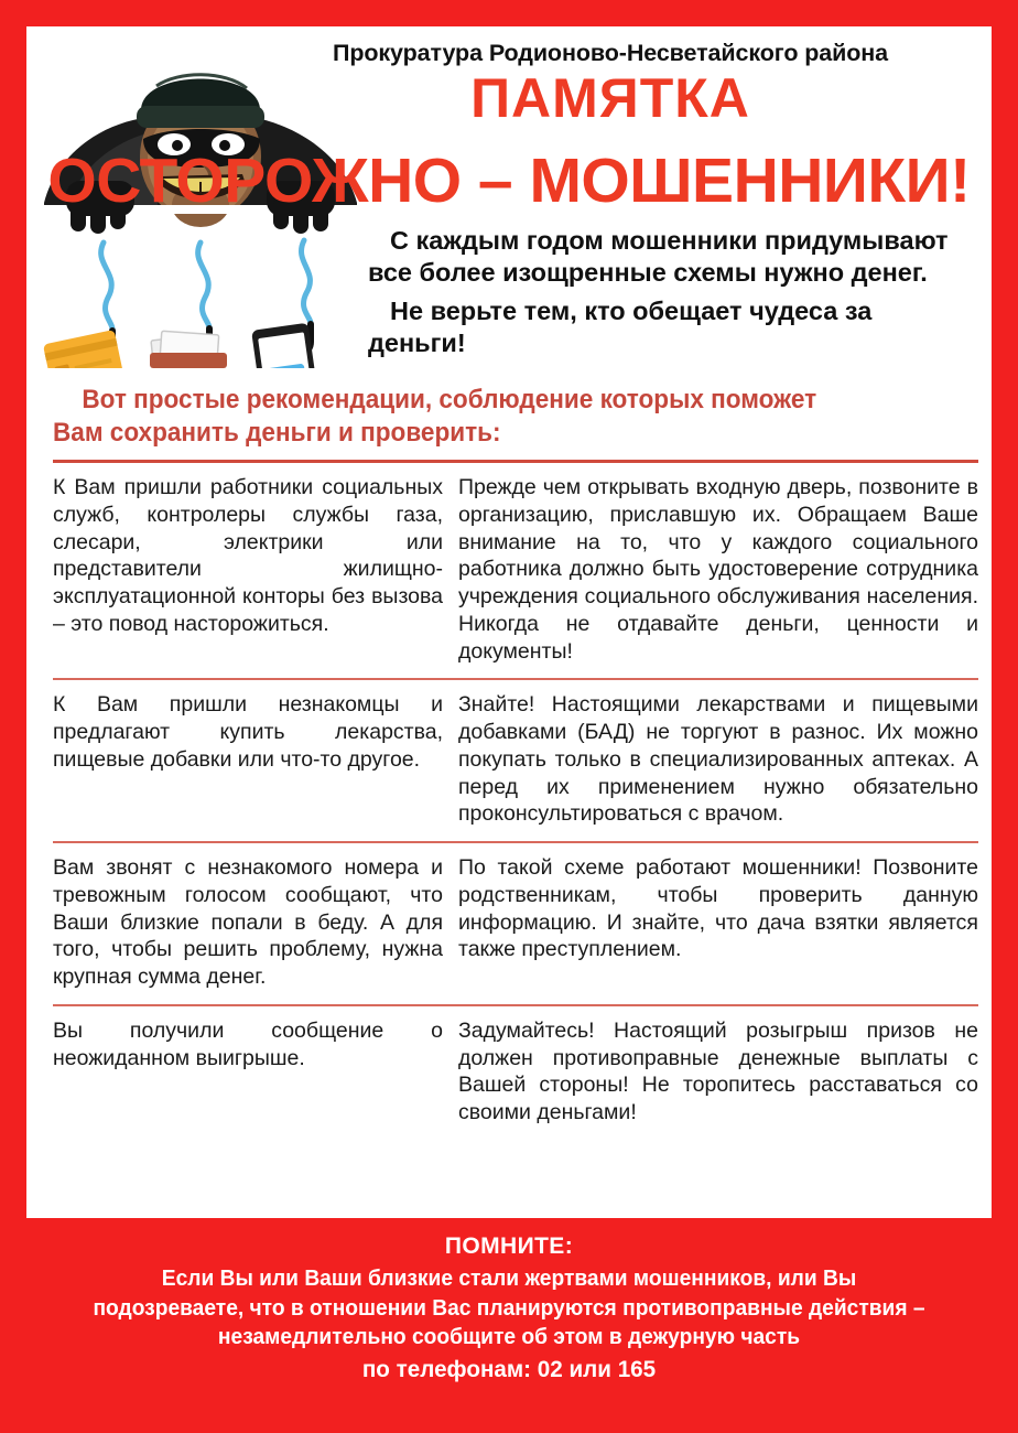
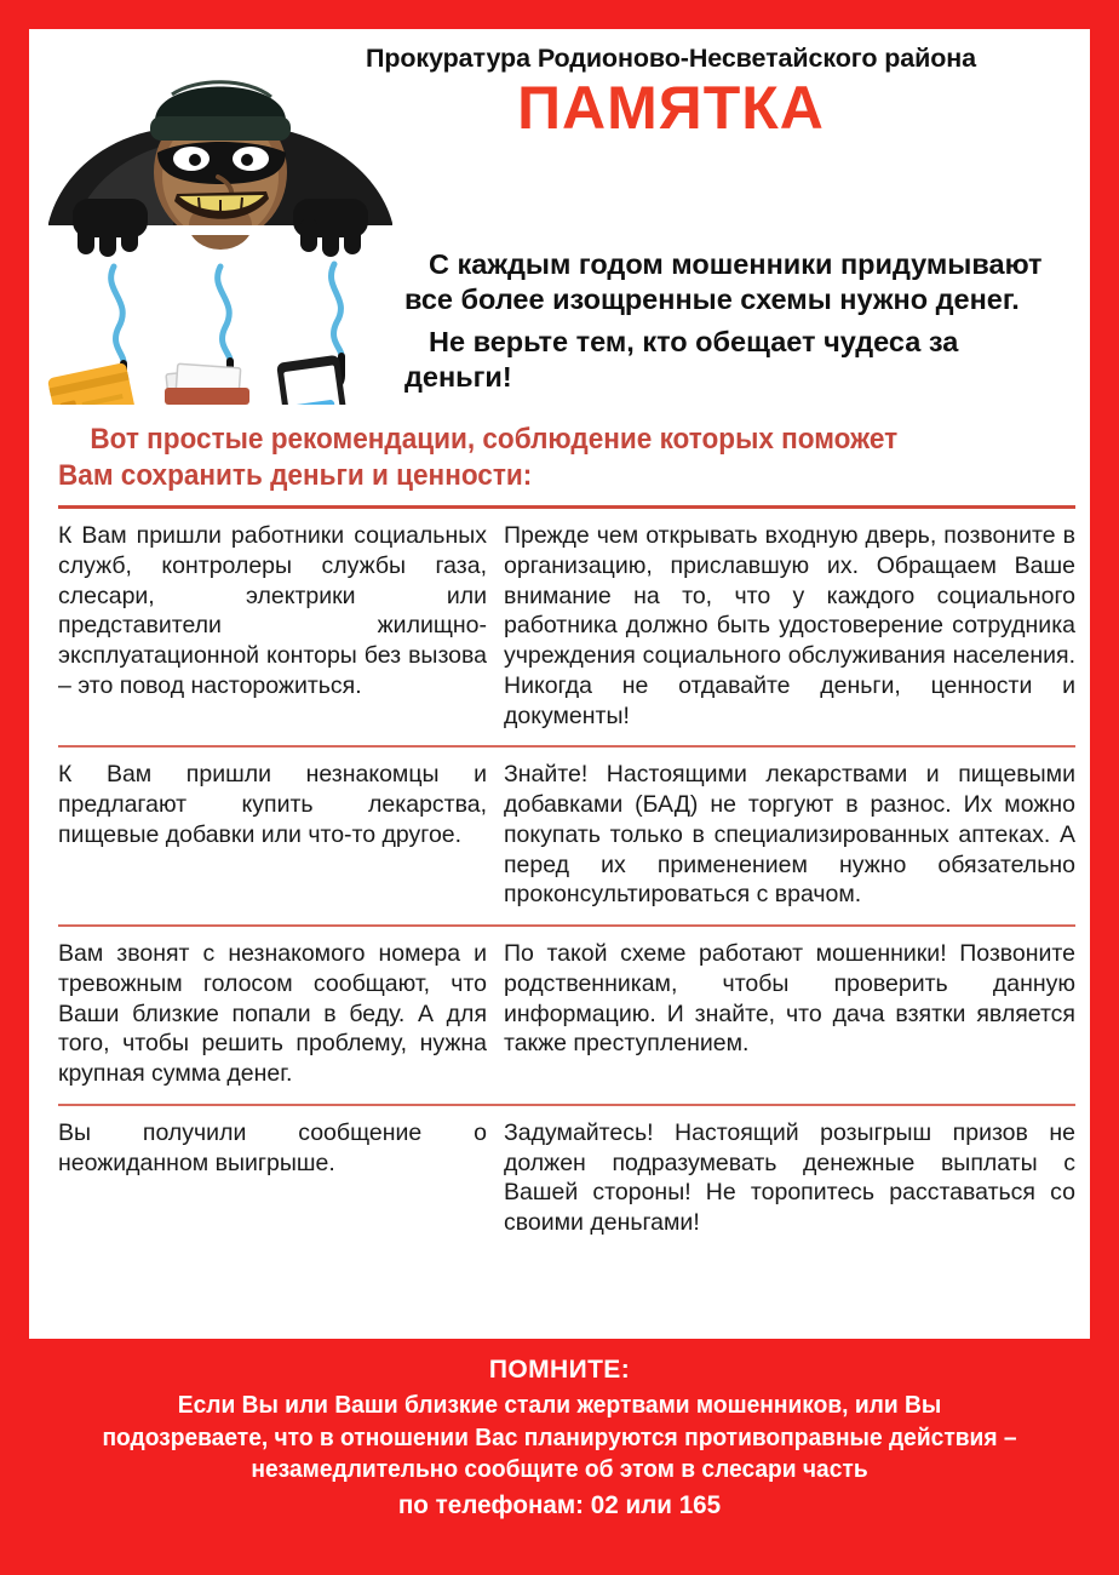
  Прокуратура Родионово-Несветайского района
  ПАМЯТКА
- ОСТОРОЖНО – МОШЕННИКИ!
  С каждым годом мошенники придумывают все более изощренные схемы нужно денег.
  Не верьте тем, кто обещает чудеса за деньги!
  Вот простые рекомендации, соблюдение которых поможет
- Вам сохранить деньги и проверить:
+ Вам сохранить деньги и ценности:
  К Вам пришли работники социальных служб, контролеры службы газа, слесари, электрики или представители жилищно-эксплуатационной конторы без вызова – это повод насторожиться.
  Прежде чем открывать входную дверь, позвоните в организацию, приславшую их. Обращаем Ваше внимание на то, что у каждого социального работника должно быть удостоверение сотрудника учреждения социального обслуживания населения. Никогда не отдавайте деньги, ценности и документы!
  К Вам пришли незнакомцы и предлагают купить лекарства, пищевые добавки или что-то другое.
  Знайте! Настоящими лекарствами и пищевыми добавками (БАД) не торгуют в разнос. Их можно покупать только в специализированных аптеках. А перед их применением нужно обязательно проконсультироваться с врачом.
  Вам звонят с незнакомого номера и тревожным голосом сообщают, что Ваши близкие попали в беду. А для того, чтобы решить проблему, нужна крупная сумма денег.
  По такой схеме работают мошенники! Позвоните родственникам, чтобы проверить данную информацию. И знайте, что дача взятки является также преступлением.
  Вы получили сообщение о неожиданном выигрыше.
- Задумайтесь! Настоящий розыгрыш призов не должен противоправные денежные выплаты с Вашей стороны! Не торопитесь расставаться со своими деньгами!
+ Задумайтесь! Настоящий розыгрыш призов не должен подразумевать денежные выплаты с Вашей стороны! Не торопитесь расставаться со своими деньгами!
  ПОМНИТЕ:
  Если Вы или Ваши близкие стали жертвами мошенников, или Вы
  подозреваете, что в отношении Вас планируются противоправные действия –
- незамедлительно сообщите об этом в дежурную часть
+ незамедлительно сообщите об этом в слесари часть
  по телефонам: 02 или 165
